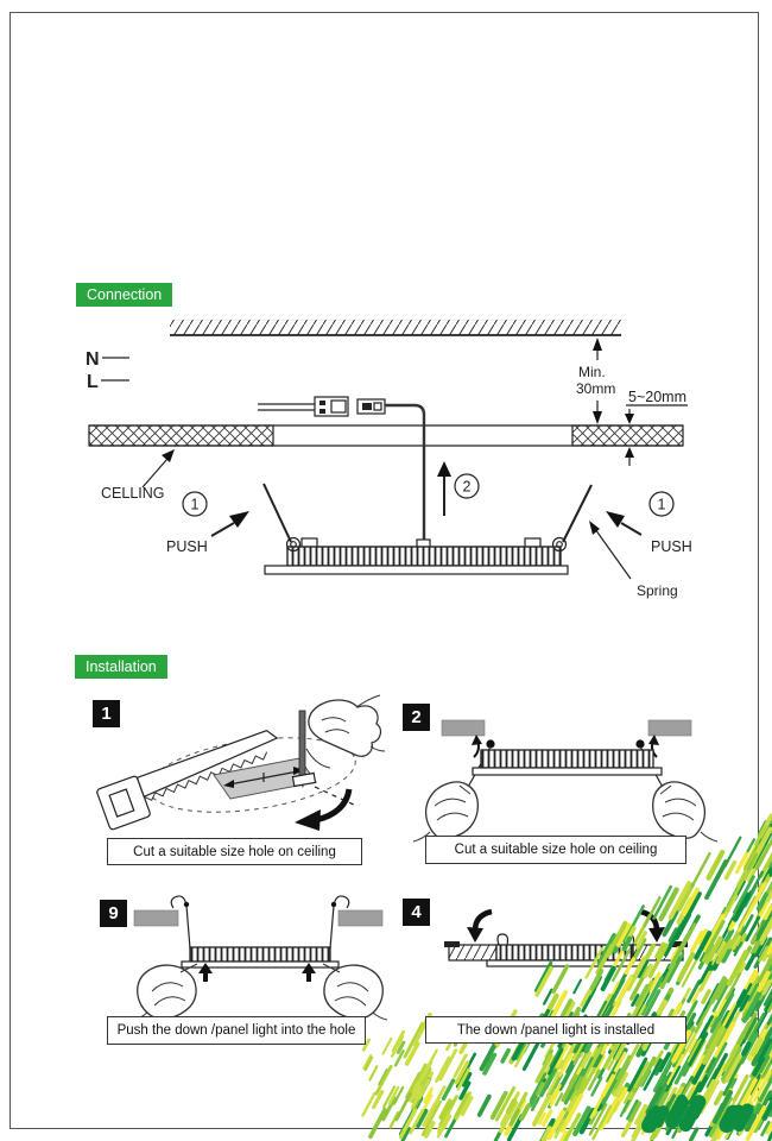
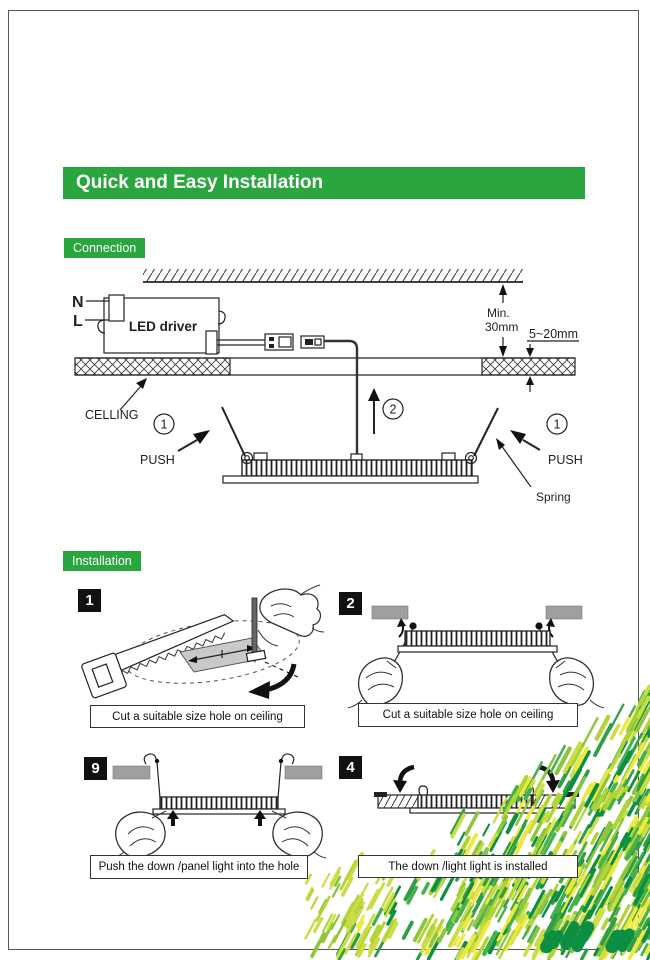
+ Quick and Easy Installation
  Connection
+ LED driver
  N
  L
  CELLING
  1
  PUSH
  2
  1
  PUSH
  Spring
  Min.
  30mm
  5~20mm
  Installation
  1
  2
  9
  4
  Cut a suitable size hole on ceiling
  Cut a suitable size hole on ceiling
  Push the down /panel light into the hole
- The down /panel light is installed
+ The down /light light is installed
